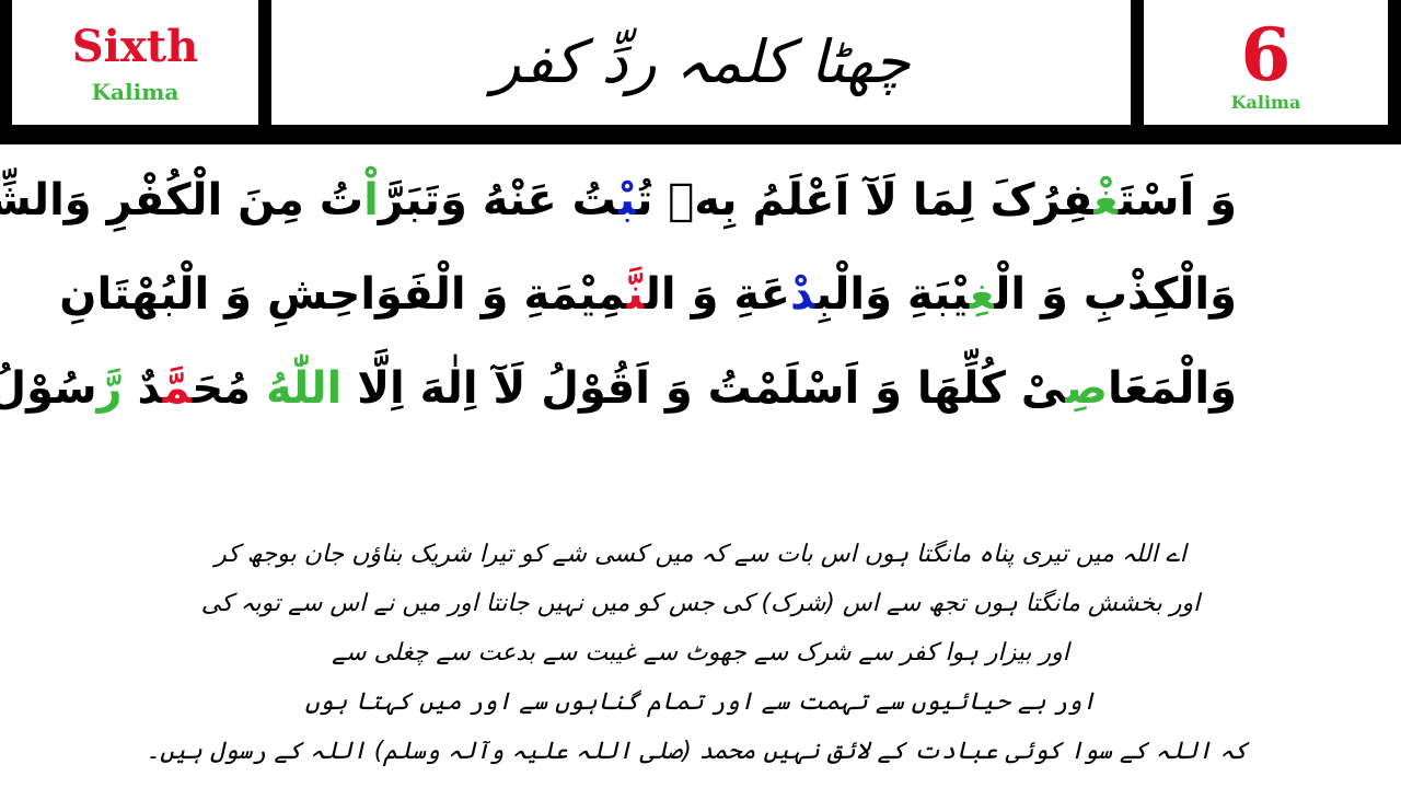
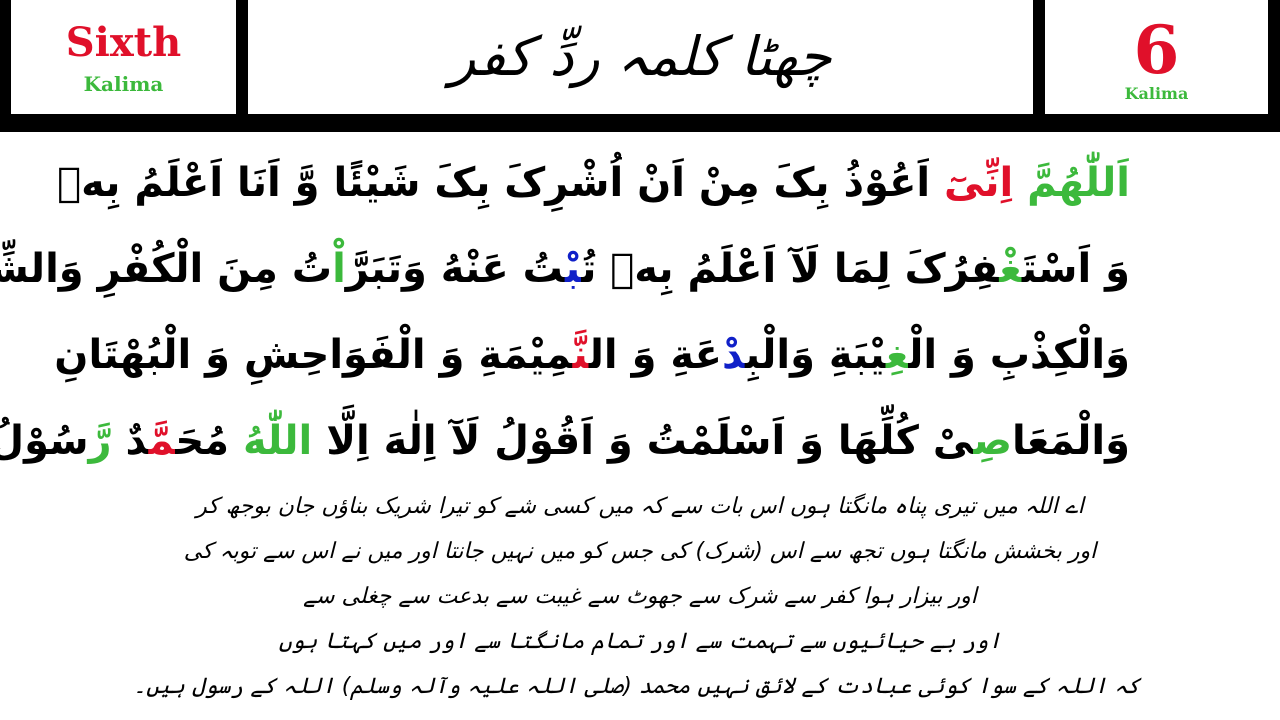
  Sixth
  Kalima
  چھٹا کلمہ ردِّ کفر
  6
  Kalima
+ اَللّٰهُمَّ اِنِّیٓ اَعُوْذُ بِکَ مِنْ اَنْ اُشْرِکَ بِکَ شَیْئًا وَّ اَنَا اَعْلَمُ بِهٖ
  وَ اَسْتَغْفِرُکَ لِمَا لَآ اَعْلَمُ بِهٖ تُبْتُ عَنْهُ وَتَبَرَّاْتُ مِنَ الْکُفْرِ وَالشِّ
  وَالْکِذْبِ وَ الْغِیْبَةِ وَالْبِدْعَةِ وَ النَّمِیْمَةِ وَ الْفَوَاحِشِ وَ الْبُهْتَانِ
  وَالْمَعَاصِیْ کُلِّهَا وَ اَسْلَمْتُ وَ اَقُوْلُ لَآ اِلٰهَ اِلَّا اللّٰهُ مُحَمَّدٌ رَّسُوْلُ
  اے اللہ میں تیری پناہ مانگتا ہوں اس بات سے کہ میں کسی شے کو تیرا شریک بناؤں جان بوجھ کر
  اور بخشش مانگتا ہوں تجھ سے اس (شرک) کی جس کو میں نہیں جانتا اور میں نے اس سے توبہ کی
  اور بیزار ہوا کفر سے شرک سے جھوٹ سے غیبت سے بدعت سے چغلی سے
- اور بے حیائیوں سے تہمت سے اور تمام گناہوں سے اور میں کہتا ہوں
+ اور بے حیائیوں سے تہمت سے اور تمام مانگتا سے اور میں کہتا ہوں
  کہ اللہ کے سوا کوئی عبادت کے لائق نہیں محمد (صلی اللہ علیہ وآلہ وسلم) اللہ کے رسول ہیں۔
